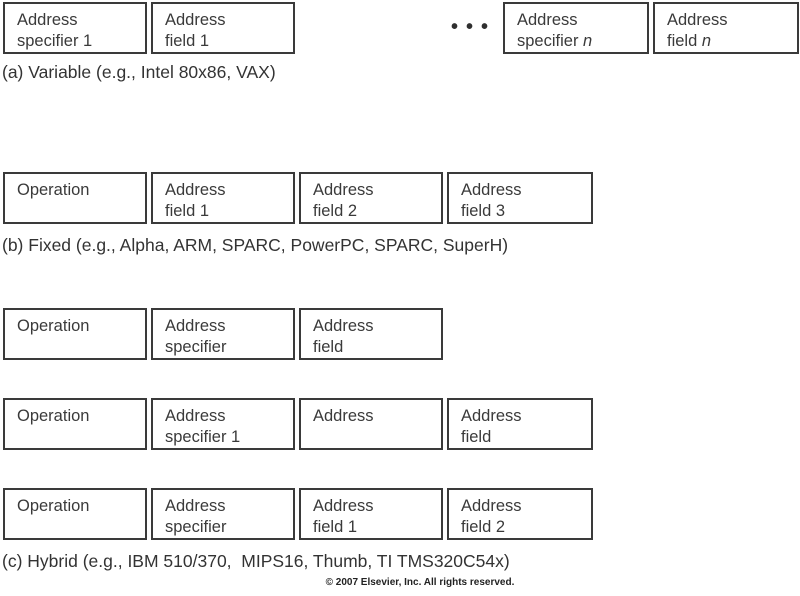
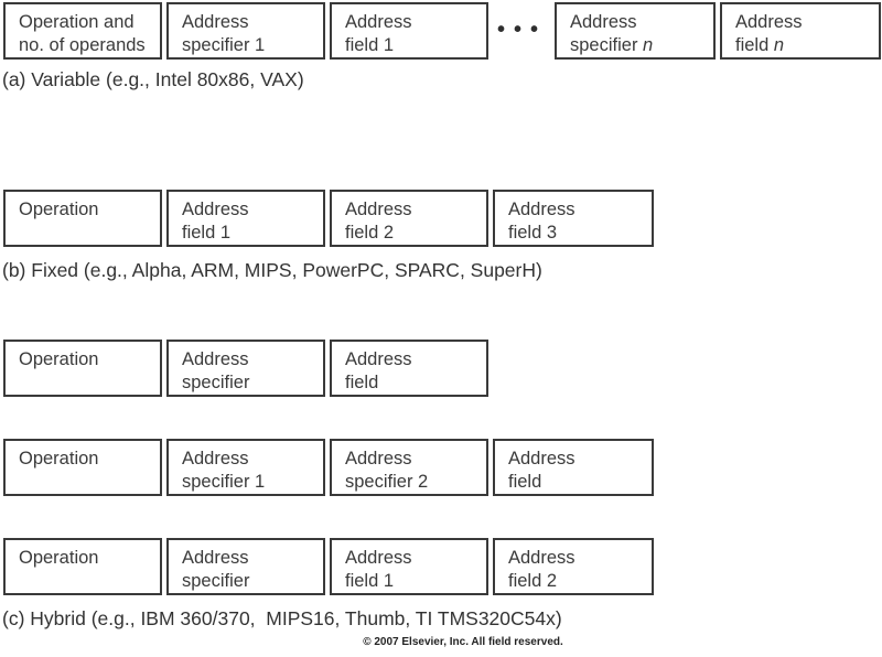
+ Operation and
+ no. of operands
  Address
  specifier 1
  Address
  field 1
  •••
  Address
  specifier n
  Address
  field n
  (a) Variable (e.g., Intel 80x86, VAX)
  Operation
  Address
  field 1
  Address
  field 2
  Address
  field 3
- (b) Fixed (e.g., Alpha, ARM, SPARC, PowerPC, SPARC, SuperH)
+ (b) Fixed (e.g., Alpha, ARM, MIPS, PowerPC, SPARC, SuperH)
  Operation
  Address
  specifier
  Address
  field
  Operation
  Address
  specifier 1
  Address
+ specifier 2
  Address
  field
  Operation
  Address
  specifier
  Address
  field 1
  Address
  field 2
- (c) Hybrid (e.g., IBM 510/370, MIPS16, Thumb, TI TMS320C54x)
+ (c) Hybrid (e.g., IBM 360/370, MIPS16, Thumb, TI TMS320C54x)
- © 2007 Elsevier, Inc. All rights reserved.
+ © 2007 Elsevier, Inc. All field reserved.
